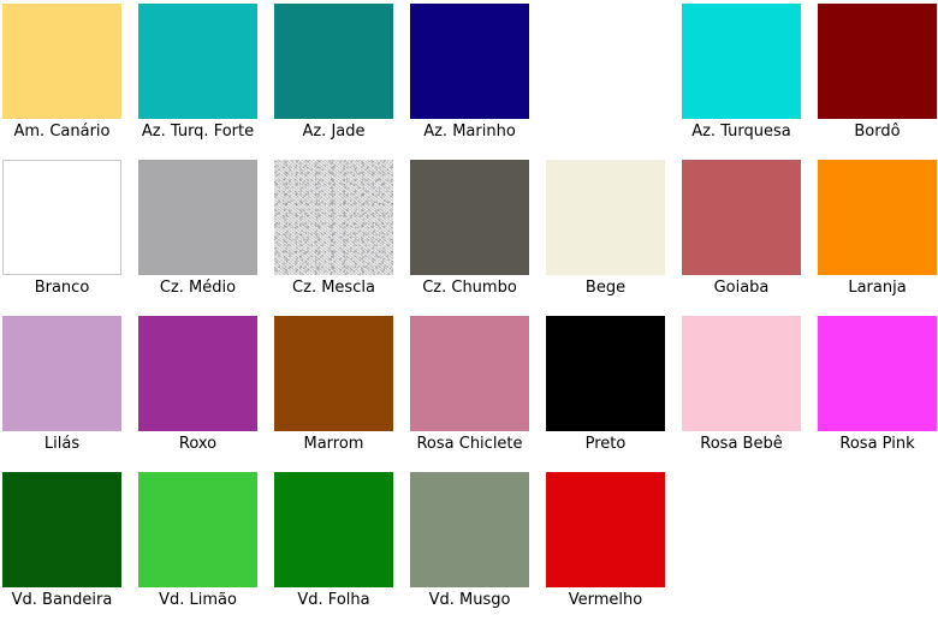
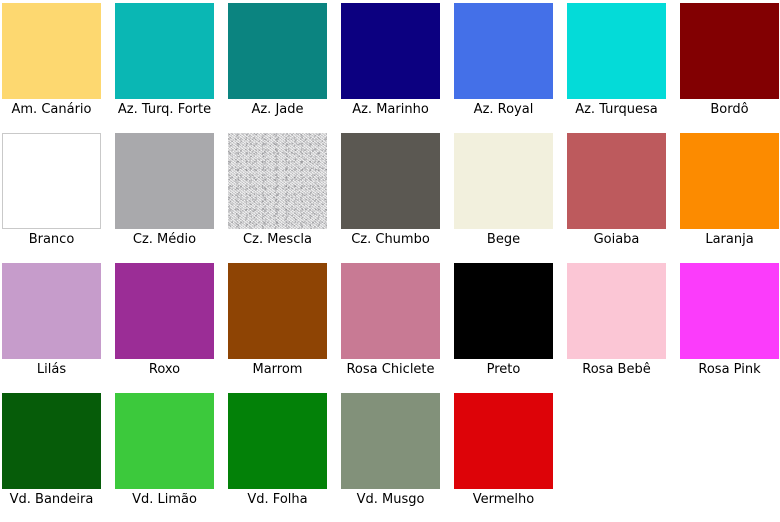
  Am. Canário
  Az. Turq. Forte
  Az. Jade
  Az. Marinho
+ Az. Royal
  Az. Turquesa
  Bordô
  Branco
  Cz. Médio
  Cz. Mescla
  Cz. Chumbo
  Bege
  Goiaba
  Laranja
  Lilás
  Roxo
  Marrom
  Rosa Chiclete
  Preto
  Rosa Bebê
  Rosa Pink
  Vd. Bandeira
  Vd. Limão
  Vd. Folha
  Vd. Musgo
  Vermelho
